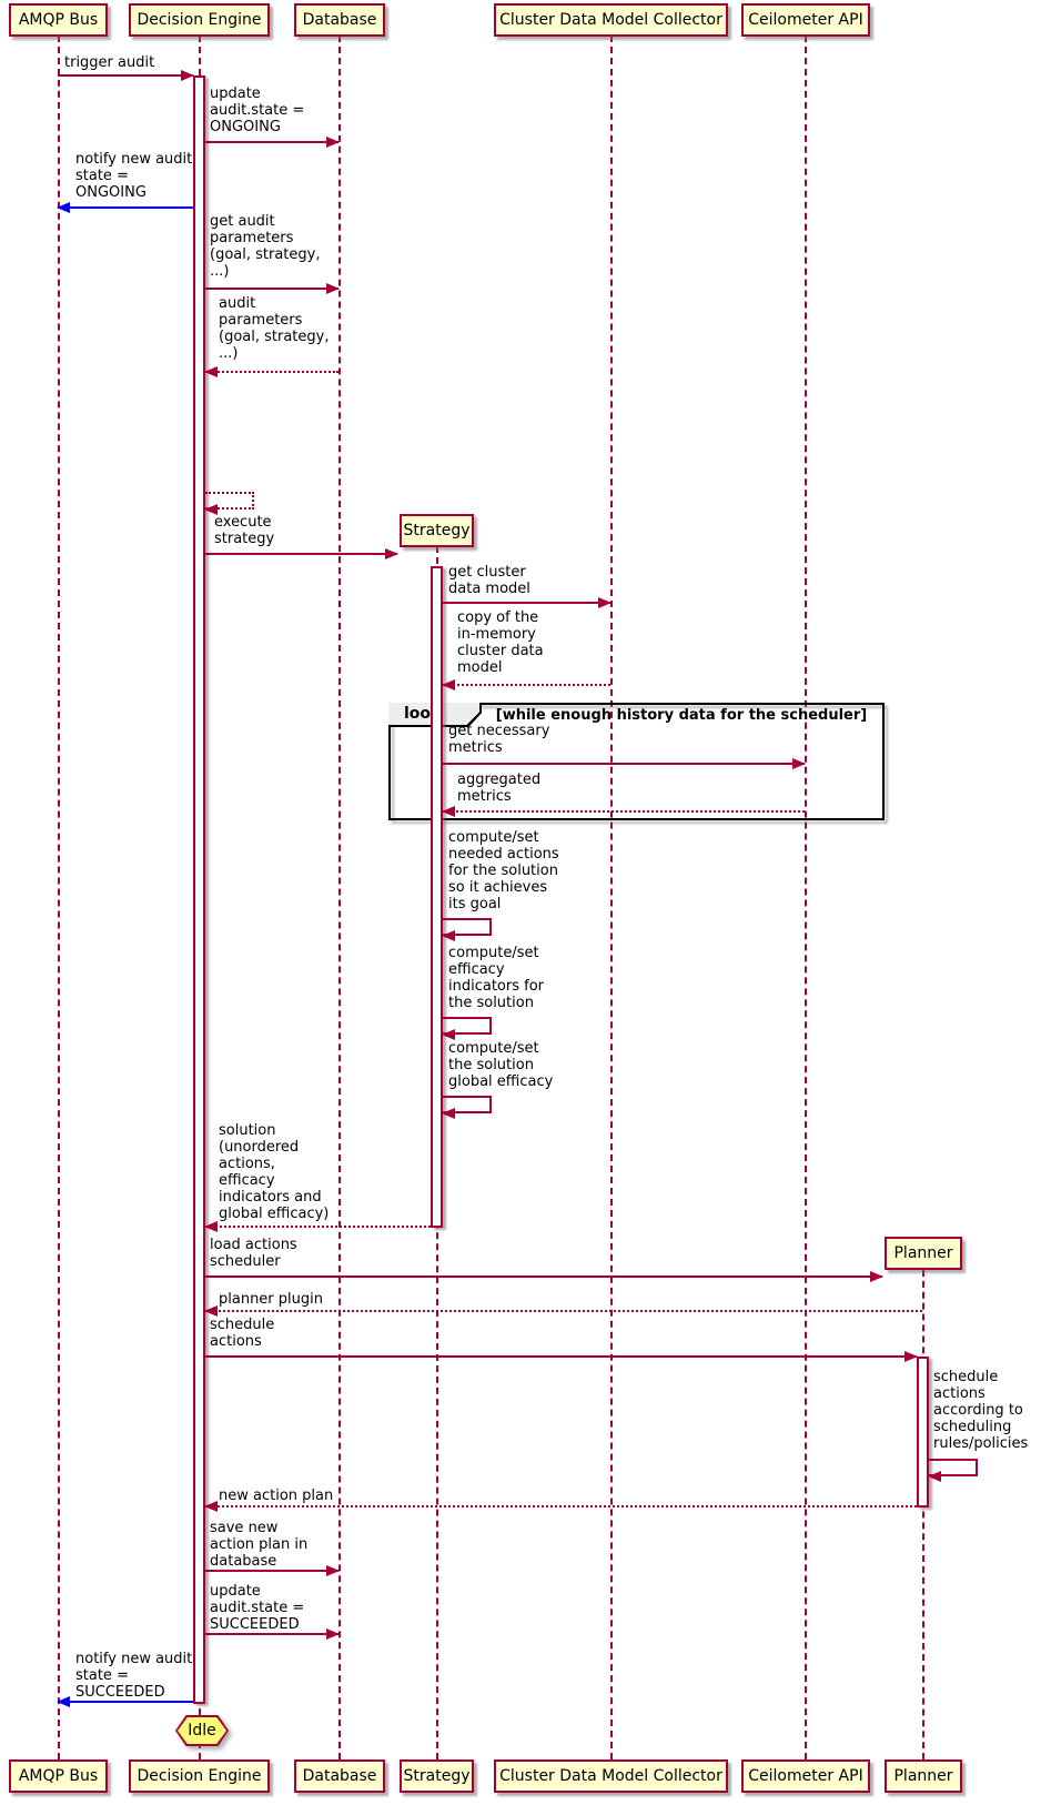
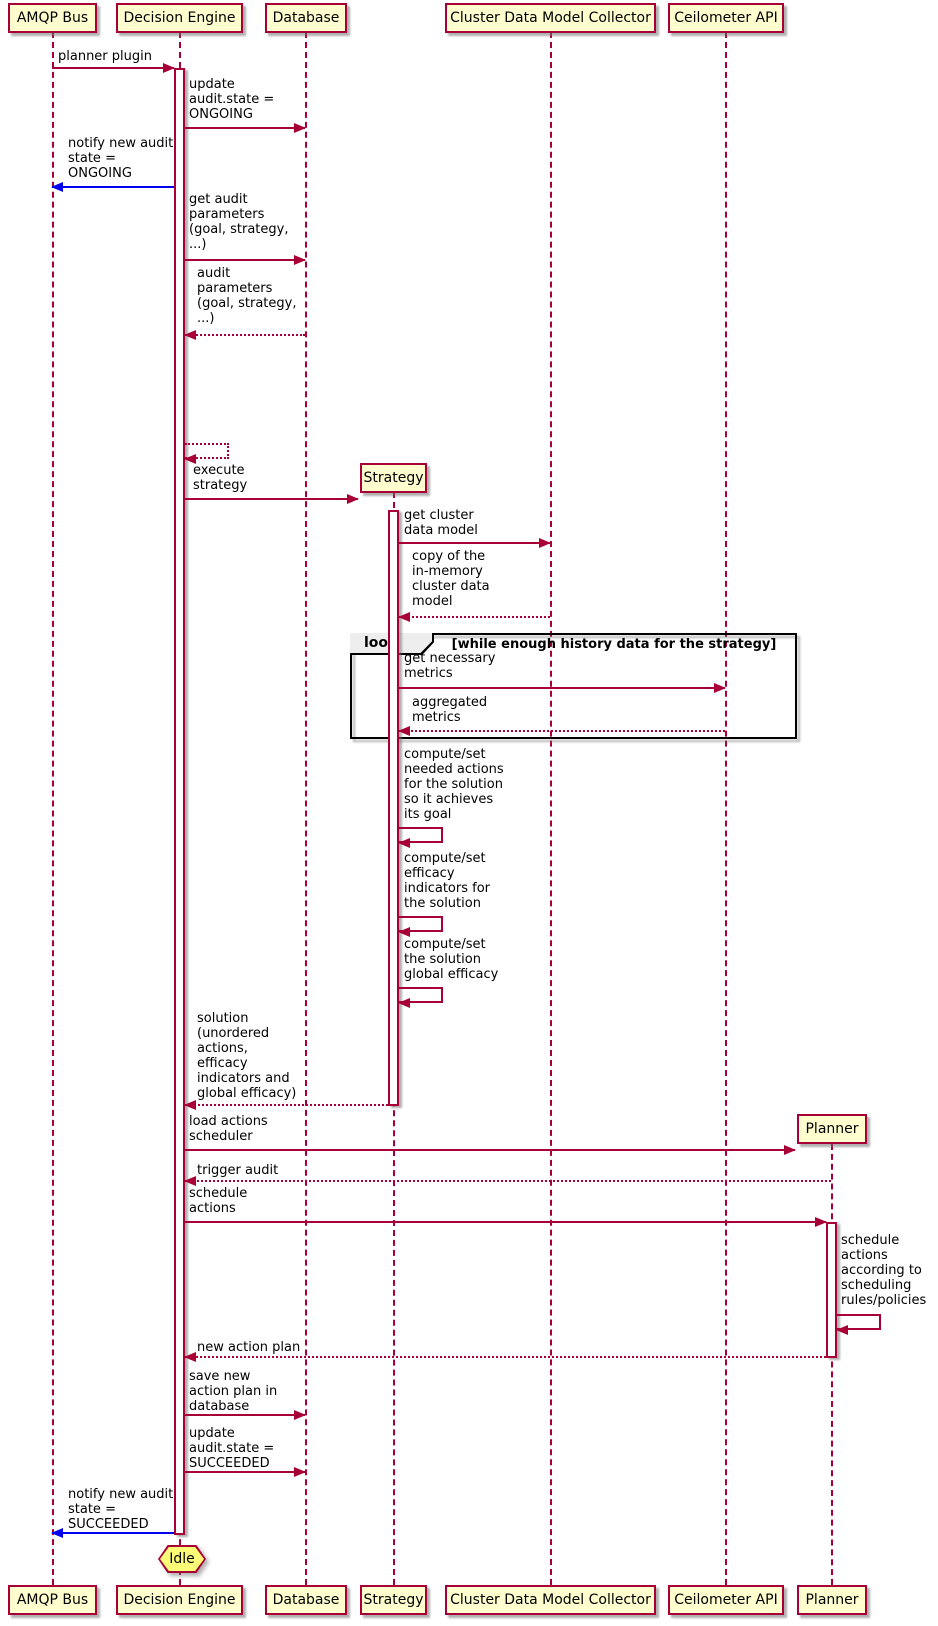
  loo
- [while enough history data for the scheduler]
+ [while enough history data for the strategy]
  AMQP Bus
  Decision Engine
  Database
  Cluster Data Model Collector
  Ceilometer API
  Strategy
  Planner
- trigger audit
+ planner plugin
  update
  audit.state =
  ONGOING
  notify new audit
  state =
  ONGOING
  get audit
  parameters
  (goal, strategy,
  ...)
  audit
  parameters
  (goal, strategy,
  ...)
  execute
  strategy
  get cluster
  data model
  copy of the
  in-memory
  cluster data
  model
  get necessary
  metrics
  aggregated
  metrics
  compute/set
  needed actions
  for the solution
  so it achieves
  its goal
  compute/set
  efficacy
  indicators for
  the solution
  compute/set
  the solution
  global efficacy
  solution
  (unordered
  actions,
  efficacy
  indicators and
  global efficacy)
  load actions
  scheduler
- planner plugin
+ trigger audit
  schedule
  actions
  schedule
  actions
  according to
  scheduling
  rules/policies
  new action plan
  save new
  action plan in
  database
  update
  audit.state =
  SUCCEEDED
  notify new audit
  state =
  SUCCEEDED
  Idle
  AMQP Bus
  Decision Engine
  Database
  Strategy
  Cluster Data Model Collector
  Ceilometer API
  Planner
